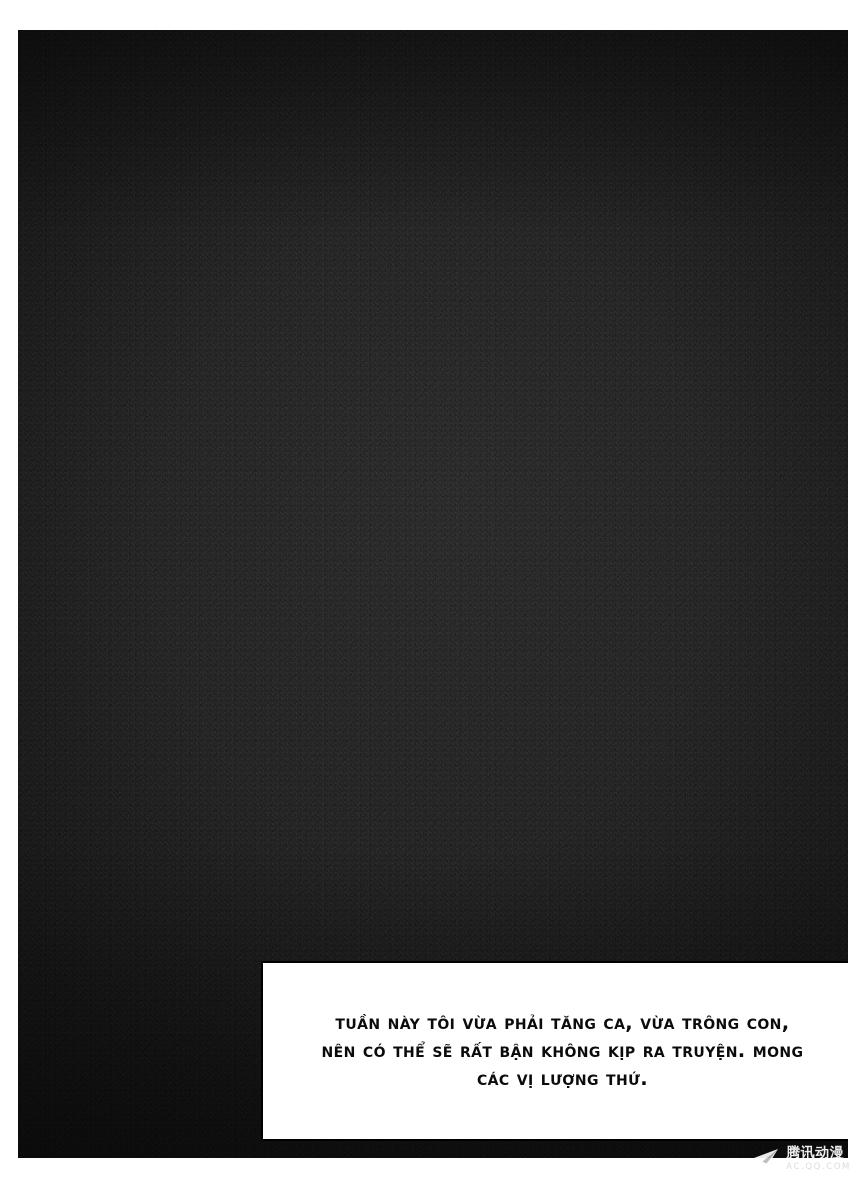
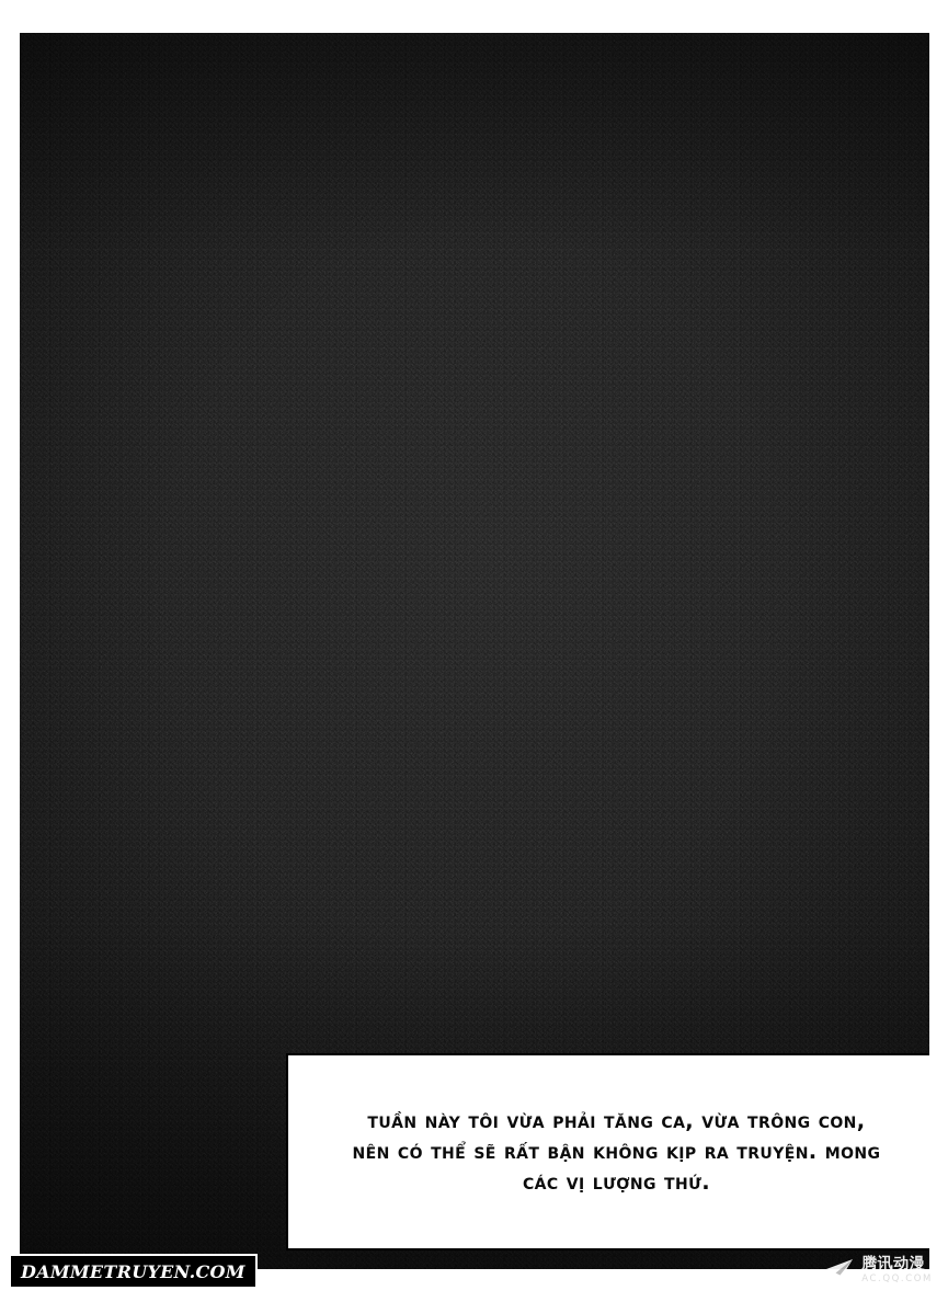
  tuần này tôi vừa phải tăng ca, vừa trông con,
  nên có thể sẽ rất bận không kịp ra truyện. mong
  các vị lượng thứ.
+ DAMMETRUYEN.COM
  腾讯动漫
  AC.QQ.COM
